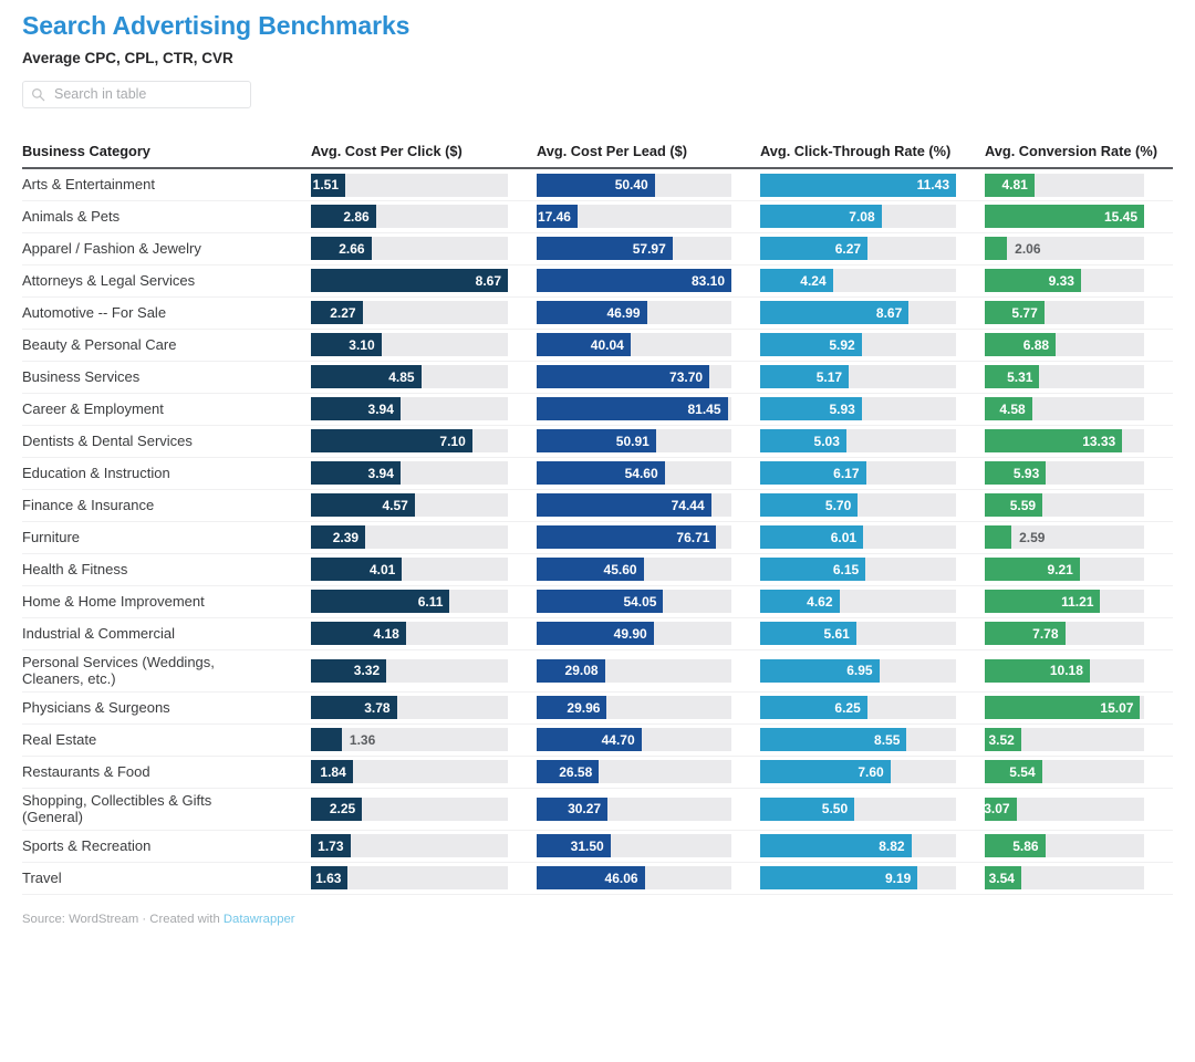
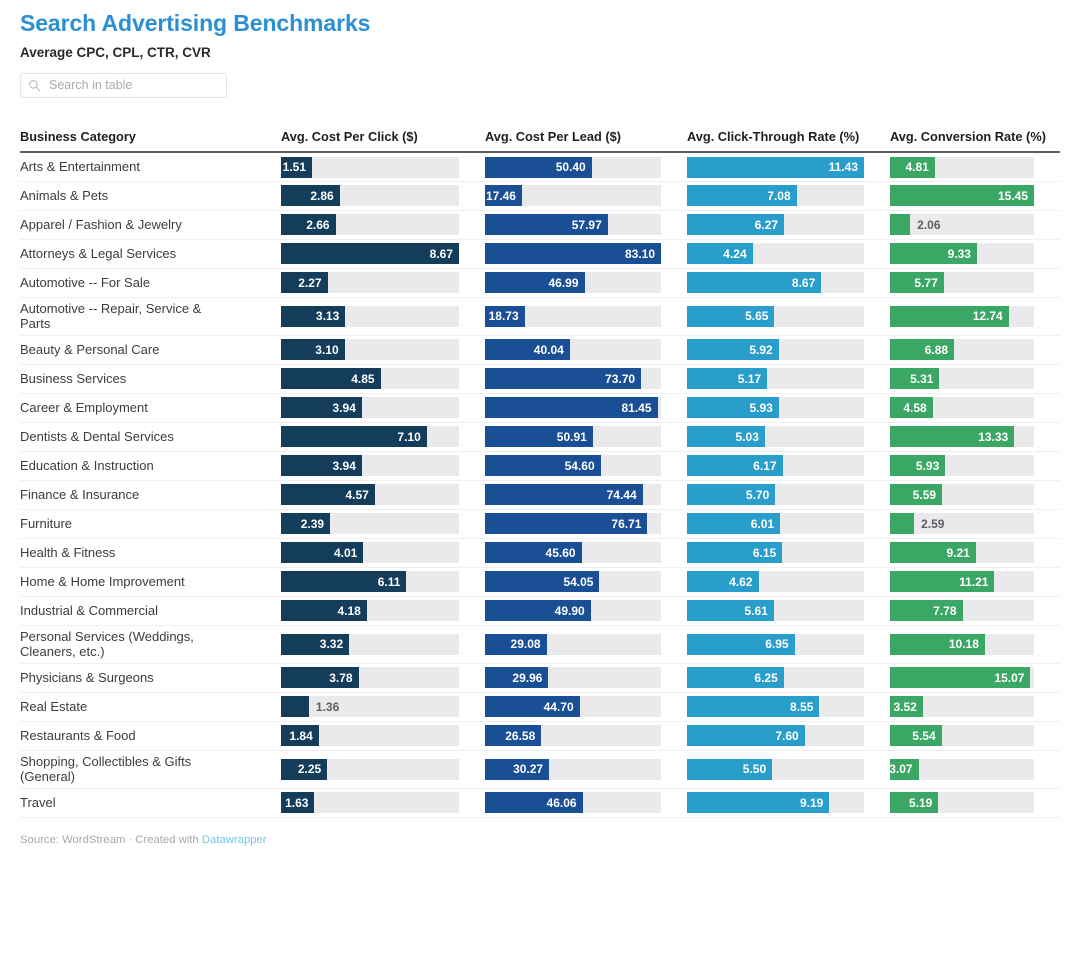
  Search Advertising Benchmarks
  Average CPC, CPL, CTR, CVR
  Search in table
  Business Category	Avg. Cost Per Click ($)	Avg. Cost Per Lead ($)	Avg. Click-Through Rate (%)	Avg. Conversion Rate (%)
  Arts & Entertainment	1.51	50.40	11.43	4.81
  Animals & Pets	2.86	17.46	7.08	15.45
  Apparel / Fashion & Jewelry	2.66	57.97	6.27	2.06
  Attorneys & Legal Services	8.67	83.10	4.24	9.33
  Automotive -- For Sale	2.27	46.99	8.67	5.77
+ Automotive -- Repair, Service &Parts	3.13	18.73	5.65	12.74
  Beauty & Personal Care	3.10	40.04	5.92	6.88
  Business Services	4.85	73.70	5.17	5.31
  Career & Employment	3.94	81.45	5.93	4.58
  Dentists & Dental Services	7.10	50.91	5.03	13.33
  Education & Instruction	3.94	54.60	6.17	5.93
  Finance & Insurance	4.57	74.44	5.70	5.59
  Furniture	2.39	76.71	6.01	2.59
  Health & Fitness	4.01	45.60	6.15	9.21
  Home & Home Improvement	6.11	54.05	4.62	11.21
  Industrial & Commercial	4.18	49.90	5.61	7.78
  Personal Services (Weddings,Cleaners, etc.)	3.32	29.08	6.95	10.18
  Physicians & Surgeons	3.78	29.96	6.25	15.07
  Real Estate	1.36	44.70	8.55	3.52
  Restaurants & Food	1.84	26.58	7.60	5.54
  Shopping, Collectibles & Gifts(General)	2.25	30.27	5.50	3.07
- Sports & Recreation	1.73	31.50	8.82	5.86
- Travel	1.63	46.06	9.19	3.54
+ Travel	1.63	46.06	9.19	5.19
  Source: WordStream · Created with Datawrapper
